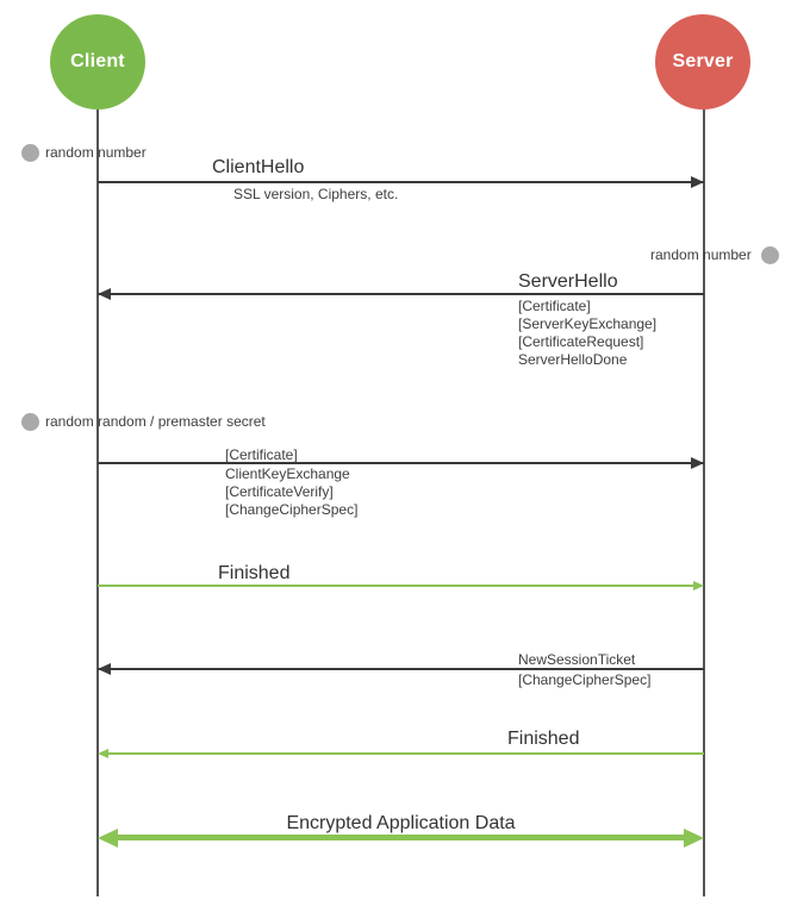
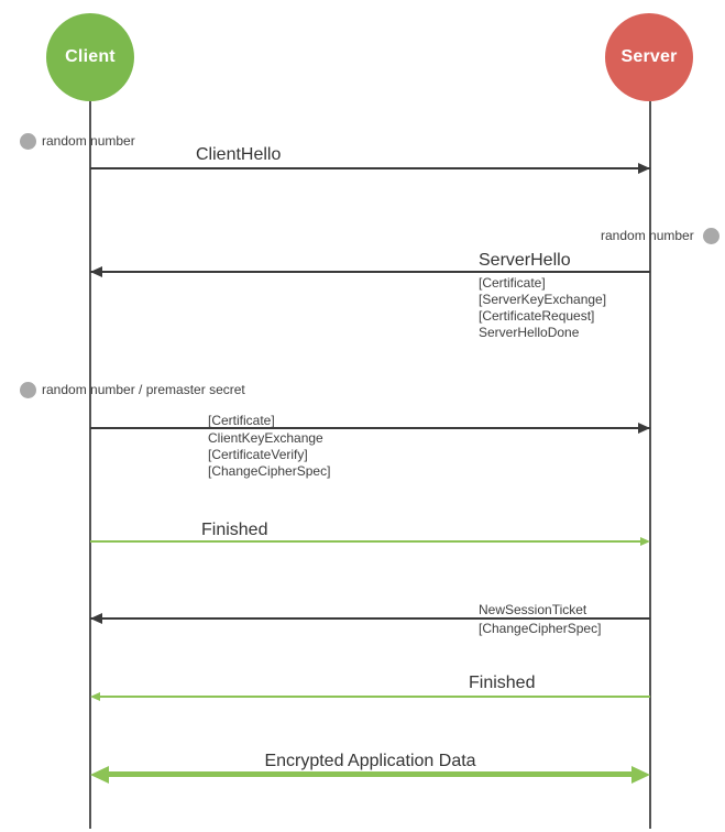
  Client
  Server
  random number
  ClientHello
- SSL version, Ciphers, etc.
  random number
  ServerHello
  [Certificate]
  [ServerKeyExchange]
  [CertificateRequest]
  ServerHelloDone
- random random / premaster secret
+ random number / premaster secret
  [Certificate]
  ClientKeyExchange
  [CertificateVerify]
  [ChangeCipherSpec]
  Finished
  NewSessionTicket
  [ChangeCipherSpec]
  Finished
  Encrypted Application Data
